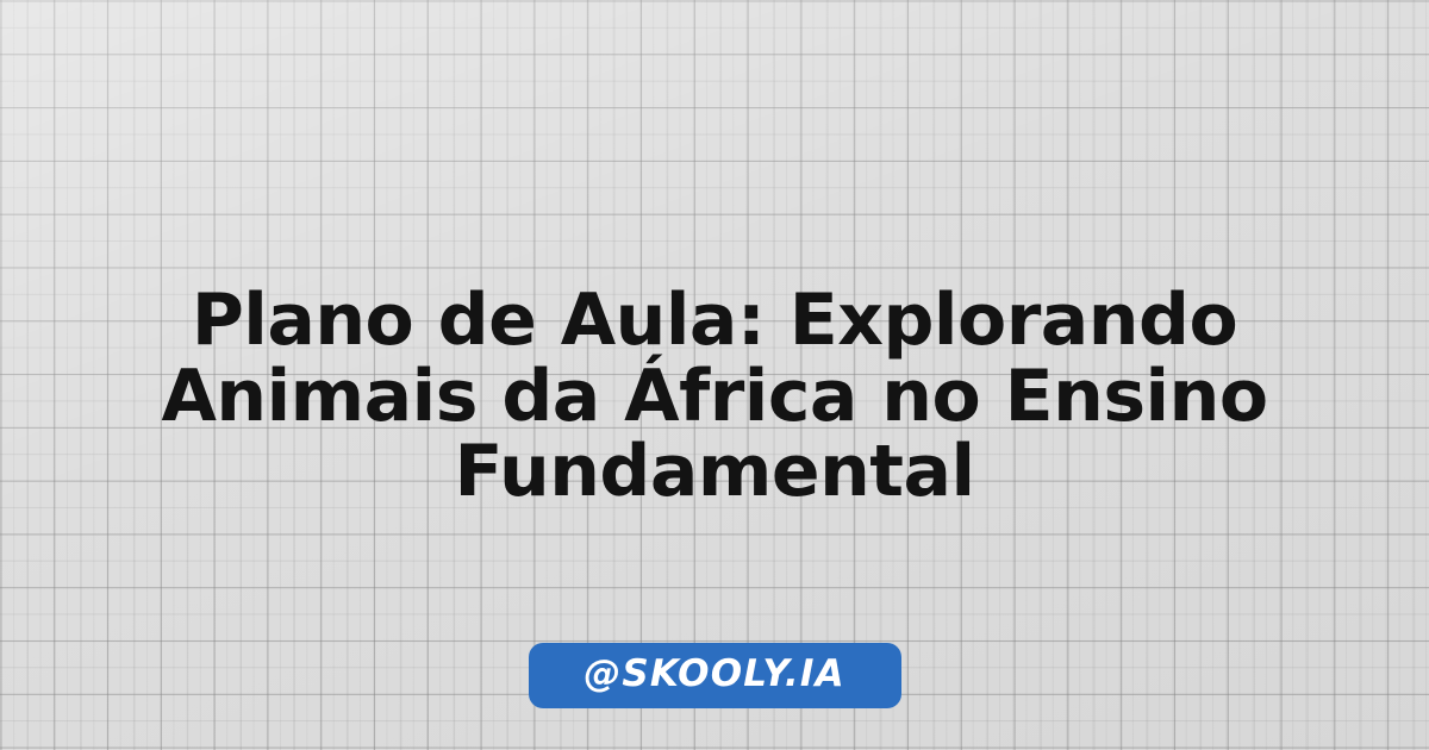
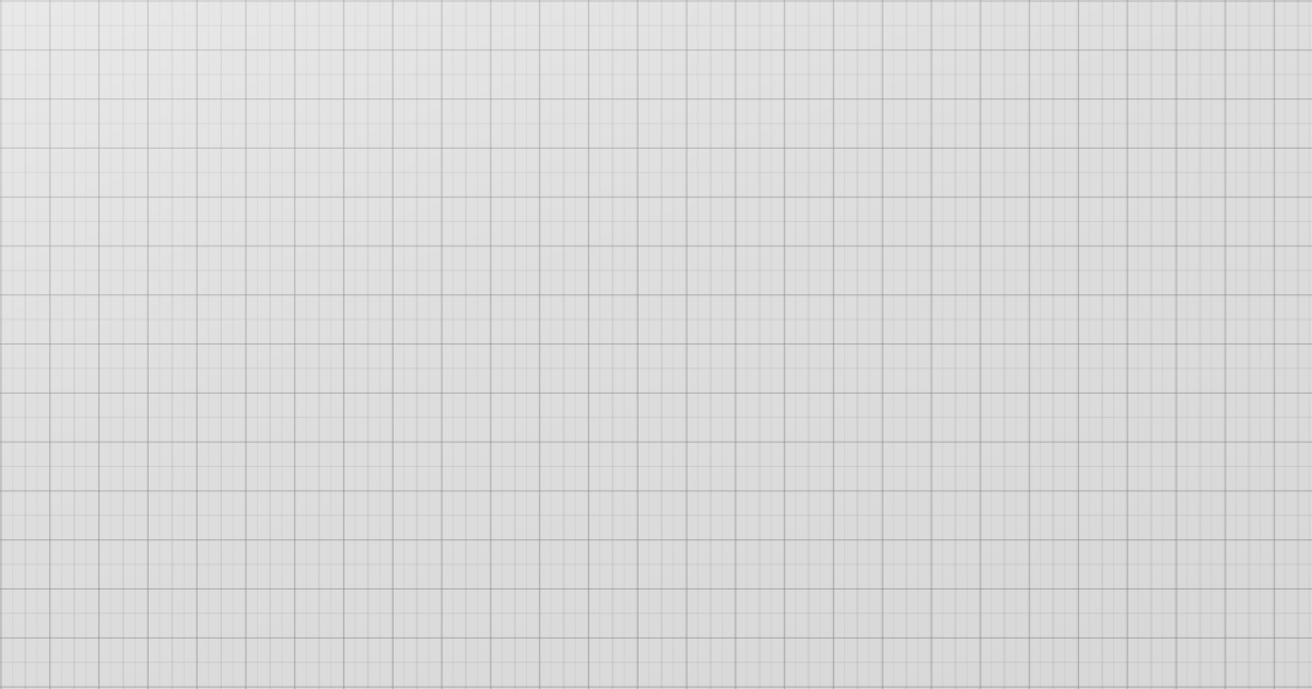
- Plano de Aula: Explorando Animais da África no Ensino Fundamental
- @SKOOLY.IA
